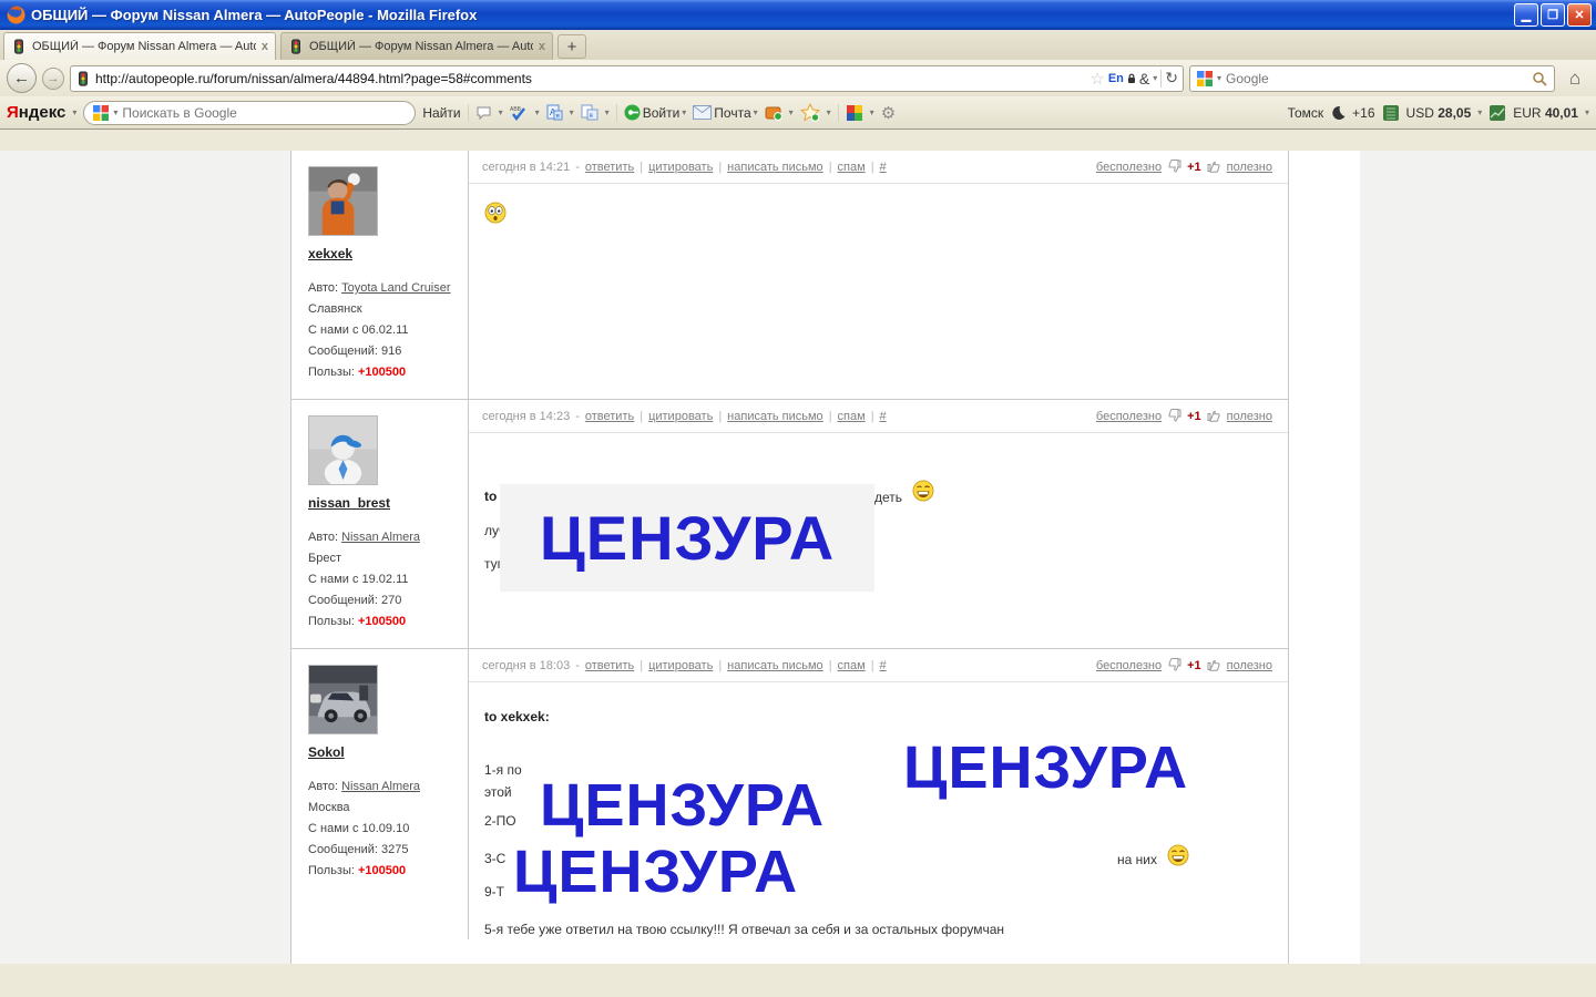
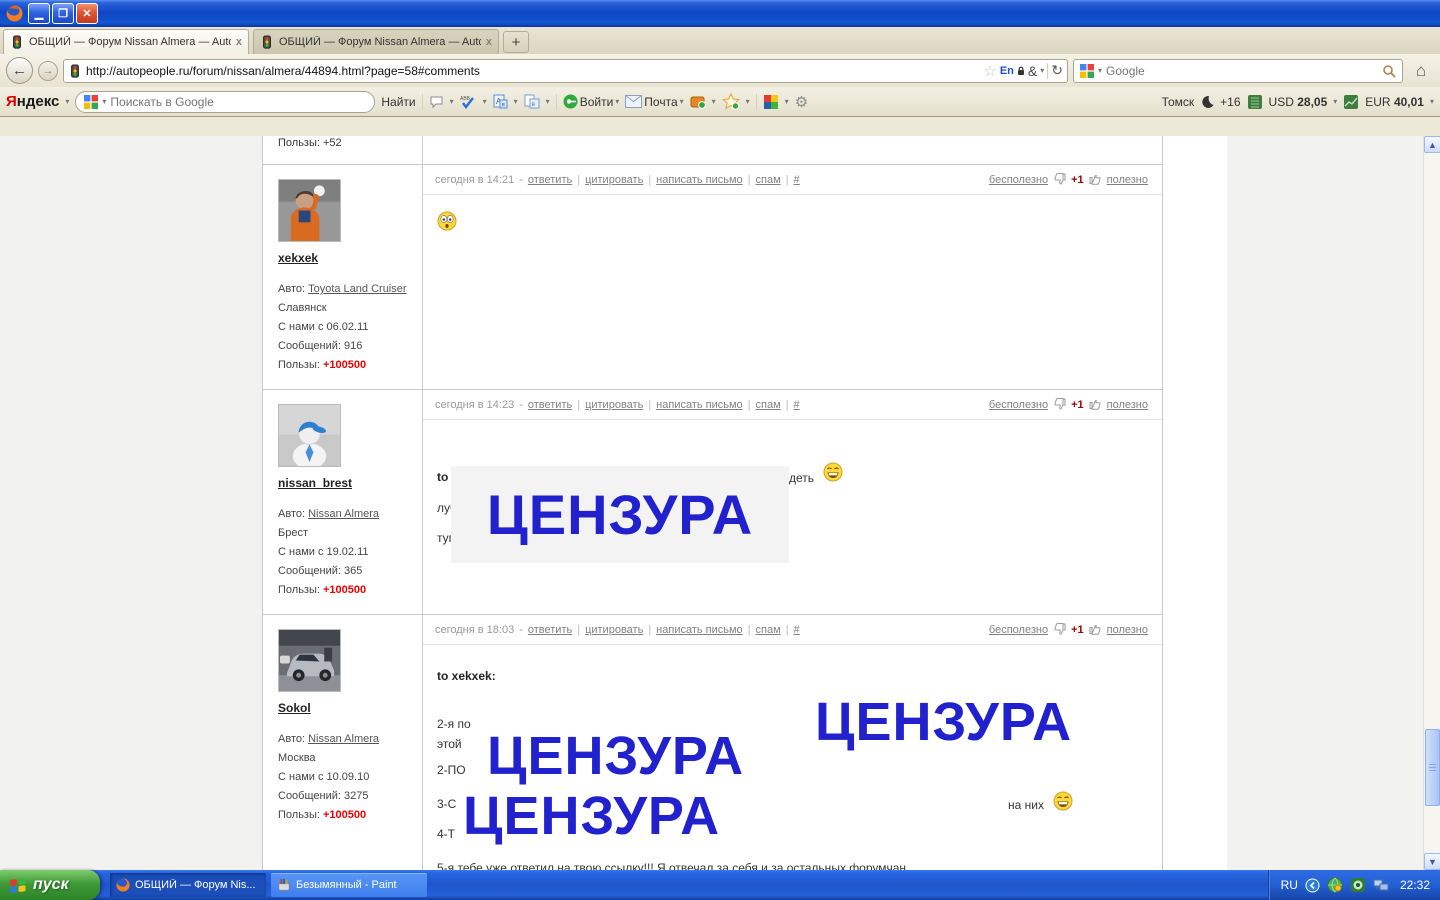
- ОБЩИЙ — Форум Nissan Almera — AutoPeople - Mozilla Firefox
  ▁
  ❐
  ✕
  ОБЩИЙ — Форум Nissan Almera — Aut
  x
  ОБЩИЙ — Форум Nissan Almera — Aut
  x
  +
  ←
  →
  http://autopeople.ru/forum/nissan/almera/44894.html?page=58#comments
  ☆
  En
  &
  ▾
  ↻
  ▾
  Google
  ⌂
  Яндекс
  ▾
  ▾
  Поискать в Google
  Найти
  ▾
  ▾
  A
  ▾
  ▾
  Войти
  ▾
  Почта
  ▾
  ▾
  ▾
  ▾
  ⚙
  Томск
  +16
  USD 28,05
  ▾
  EUR 40,01
  ▾
+ Пользы: +52
  xekxek
  Авто: Toyota Land Cruiser
  Славянск
  С нами с 06.02.11
  Сообщений: 916
  Пользы: +100500
  сегодня в 14:21
  -
  ответить
  |
  цитировать
  |
  написать письмо
  |
  спам
  |
  #
  бесполезно
  +1
  полезно
  nissan_brest
  Авто: Nissan Almera
  Брест
  С нами с 19.02.11
- Сообщений: 270
+ Сообщений: 365
  Пользы: +100500
  сегодня в 14:23
  -
  ответить
  |
  цитировать
  |
  написать письмо
  |
  спам
  |
  #
  бесполезно
  +1
  полезно
  to
  деть
  ЦЕНЗУРА
  Sokol
  Авто: Nissan Almera
  Москва
  С нами с 10.09.10
  Сообщений: 3275
  Пользы: +100500
  сегодня в 18:03
  -
  ответить
  |
  цитировать
  |
  написать письмо
  |
  спам
  |
  #
  бесполезно
  +1
  полезно
  to xekxek:
- 1-я по
+ 2-я по
  этой
  2-ПО
  3-С
  на них
- 9-Т
+ 4-Т
  5-я тебе уже ответил на твою ссылку!!! Я отвечал за себя и за остальных форумчан
  ЦЕНЗУРА
  ЦЕНЗУРА
  ЦЕНЗУРА
+ ▲
+ ▼
+ пуск
+ ОБЩИЙ — Форум Nis...
+ Безымянный - Paint
+ RU
+ 22:32
